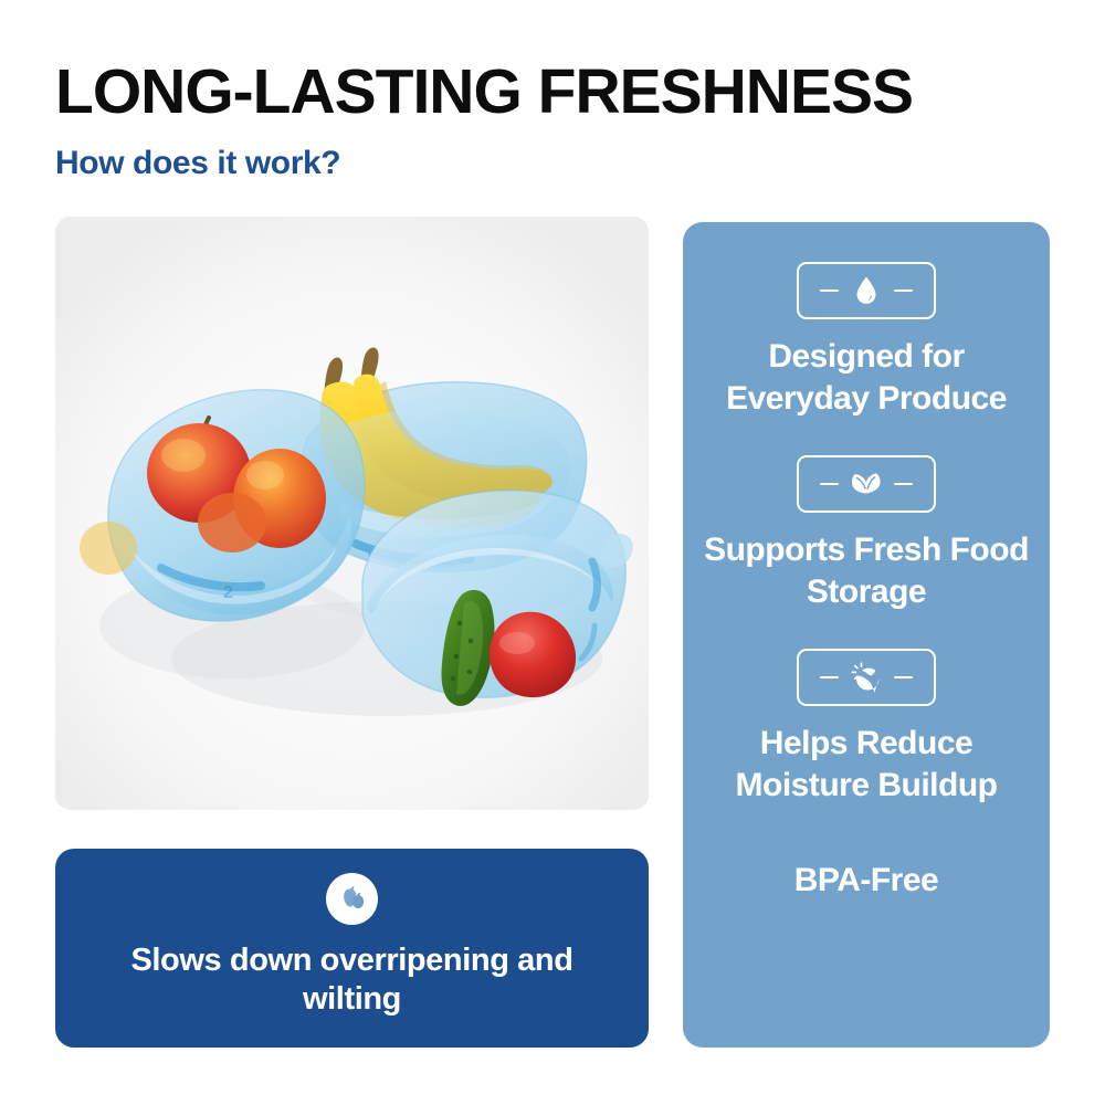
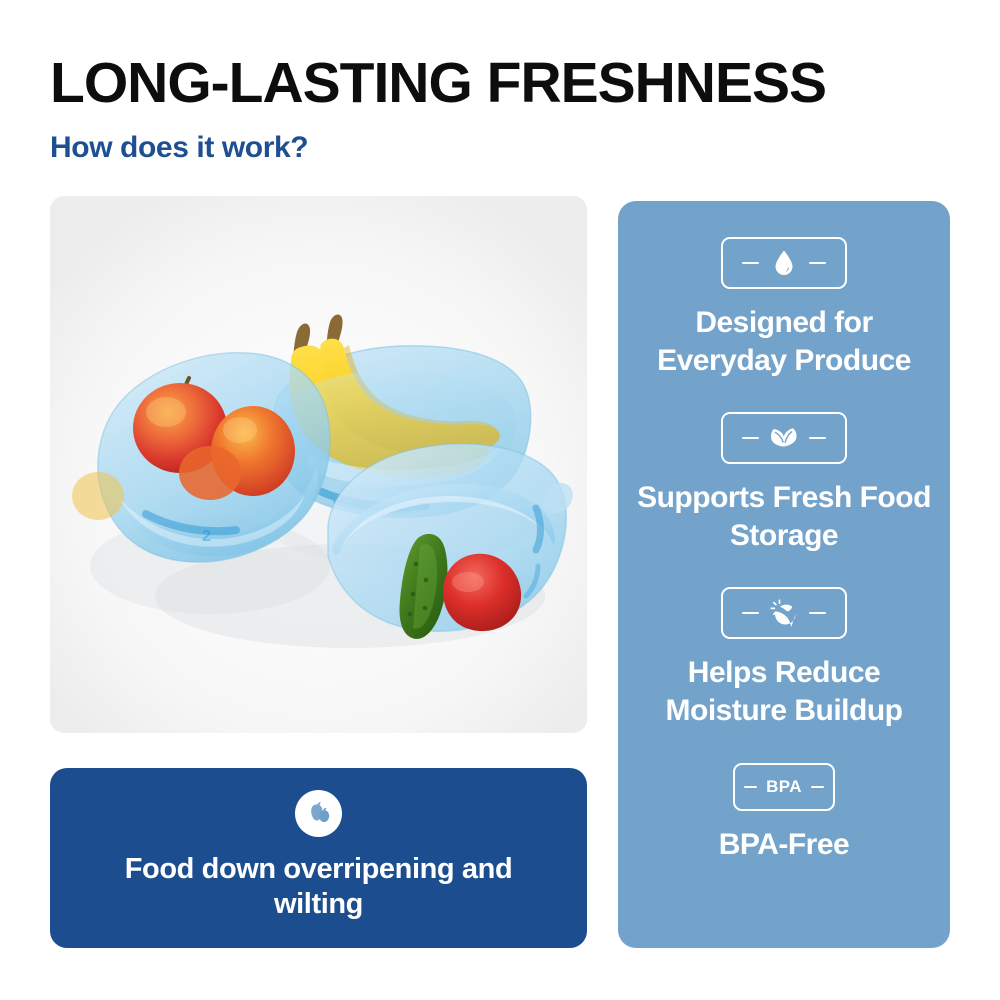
  LONG-LASTING FRESHNESS
  How does it work?
  2
- Slows down overripening and wilting
+ Food down overripening and wilting
  Designed for Everyday Produce
  Supports Fresh Food Storage
  Helps Reduce Moisture Buildup
+ BPA
  BPA-Free
